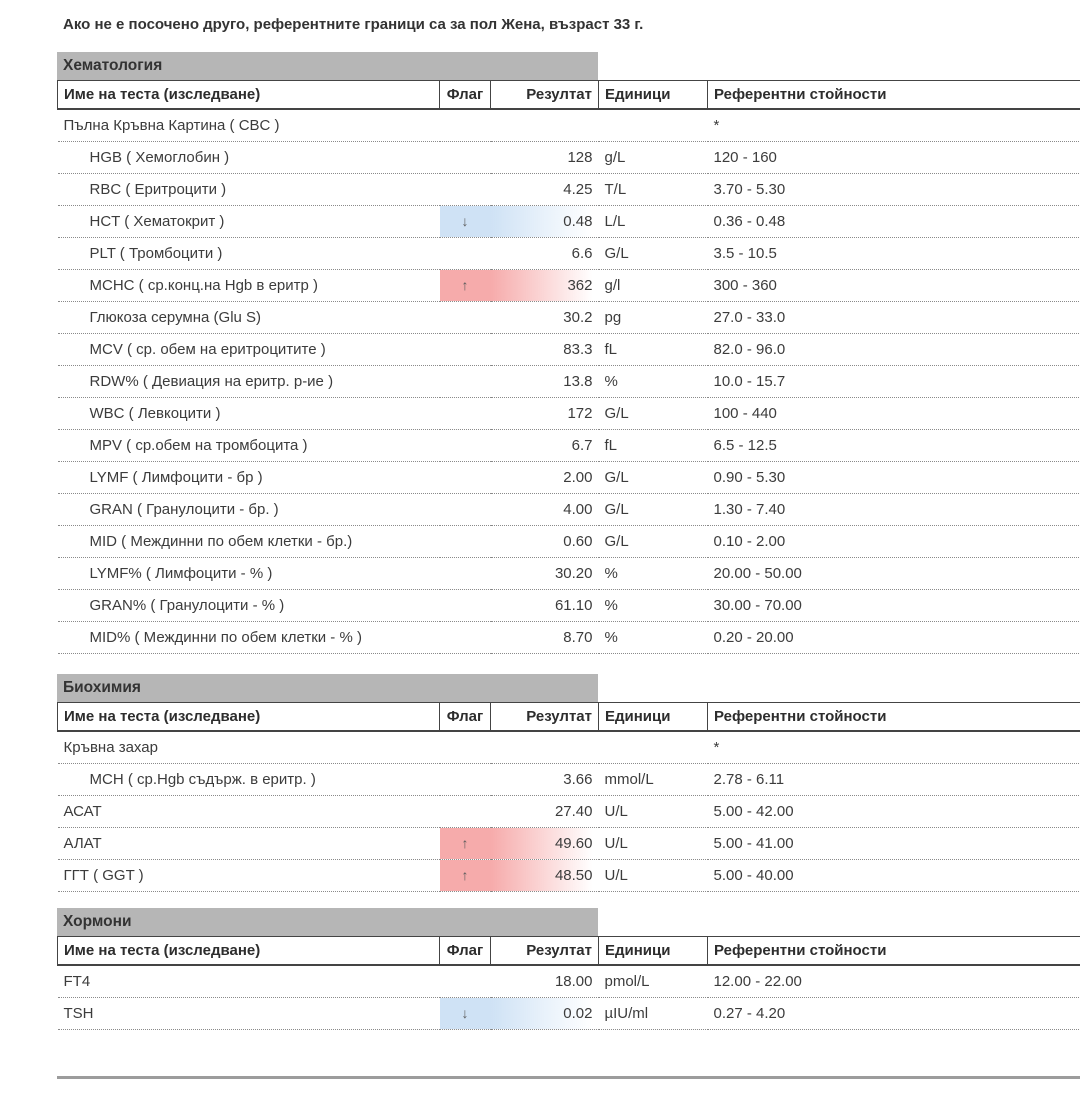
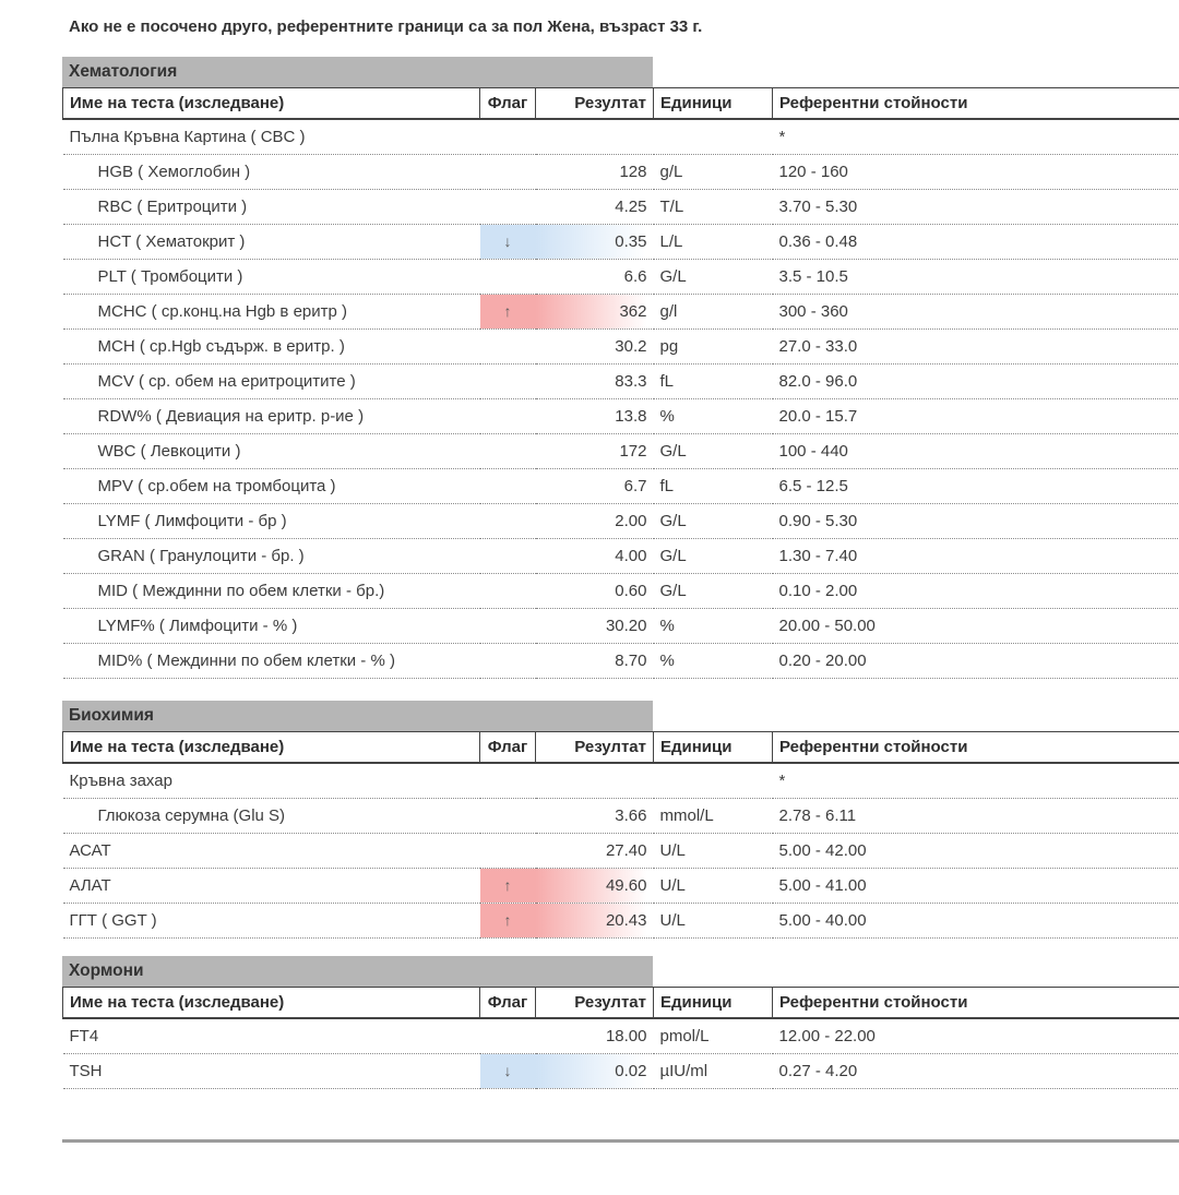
  Ако не е посочено друго, референтните граници са за пол Жена, възраст 33 г.
  Хематология
  Име на теста (изследване)	Флаг	Резултат	Единици	Референтни стойности
  Пълна Кръвна Картина ( CBC )				*
  HGB ( Хемоглобин )		128	g/L	120 - 160
  RBC ( Еритроцити )		4.25	T/L	3.70 - 5.30
- HCT ( Хематокрит )	↓	0.48	L/L	0.36 - 0.48
+ HCT ( Хематокрит )	↓	0.35	L/L	0.36 - 0.48
  PLT ( Тромбоцити )		6.6	G/L	3.5 - 10.5
  MCHC ( ср.конц.на Hgb в еритр )	↑	362	g/l	300 - 360
- Глюкоза серумна (Glu S)		30.2	pg	27.0 - 33.0
+ MCH ( ср.Hgb съдърж. в еритр. )		30.2	pg	27.0 - 33.0
  MCV ( ср. обем на еритроцитите )		83.3	fL	82.0 - 96.0
- RDW% ( Девиация на еритр. р-ие )		13.8	%	10.0 - 15.7
+ RDW% ( Девиация на еритр. р-ие )		13.8	%	20.0 - 15.7
  WBC ( Левкоцити )		172	G/L	100 - 440
  MPV ( ср.обем на тромбоцита )		6.7	fL	6.5 - 12.5
  LYMF ( Лимфоцити - бр )		2.00	G/L	0.90 - 5.30
  GRAN ( Гранулоцити - бр. )		4.00	G/L	1.30 - 7.40
  MID ( Междинни по обем клетки - бр.)		0.60	G/L	0.10 - 2.00
  LYMF% ( Лимфоцити - % )		30.20	%	20.00 - 50.00
- GRAN% ( Гранулоцити - % )		61.10	%	30.00 - 70.00
  MID% ( Междинни по обем клетки - % )		8.70	%	0.20 - 20.00
  Биохимия
  Име на теста (изследване)	Флаг	Резултат	Единици	Референтни стойности
  Кръвна захар				*
- MCH ( ср.Hgb съдърж. в еритр. )		3.66	mmol/L	2.78 - 6.11
+ Глюкоза серумна (Glu S)		3.66	mmol/L	2.78 - 6.11
  АСАТ		27.40	U/L	5.00 - 42.00
  АЛАТ	↑	49.60	U/L	5.00 - 41.00
- ГГТ ( GGT )	↑	48.50	U/L	5.00 - 40.00
+ ГГТ ( GGT )	↑	20.43	U/L	5.00 - 40.00
  Хормони
  Име на теста (изследване)	Флаг	Резултат	Единици	Референтни стойности
  FT4		18.00	pmol/L	12.00 - 22.00
  TSH	↓	0.02	µIU/ml	0.27 - 4.20
